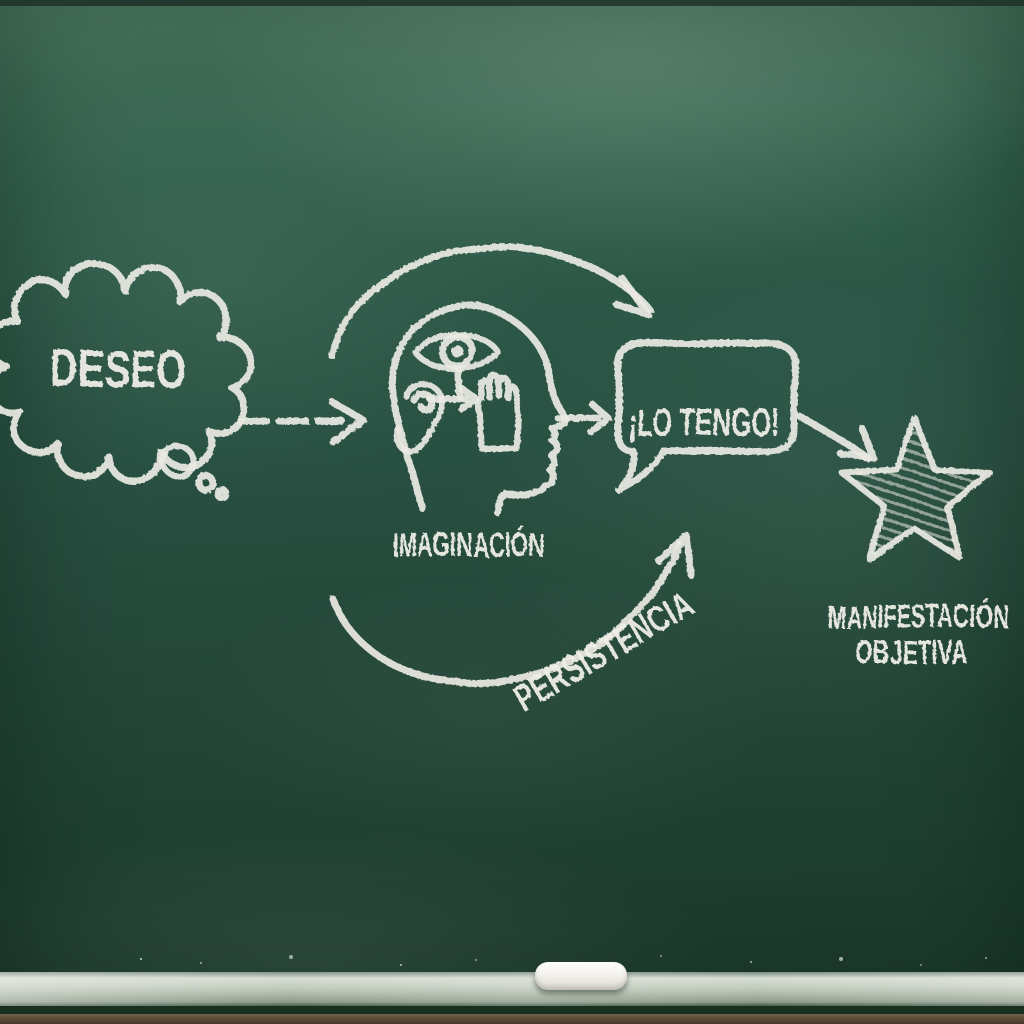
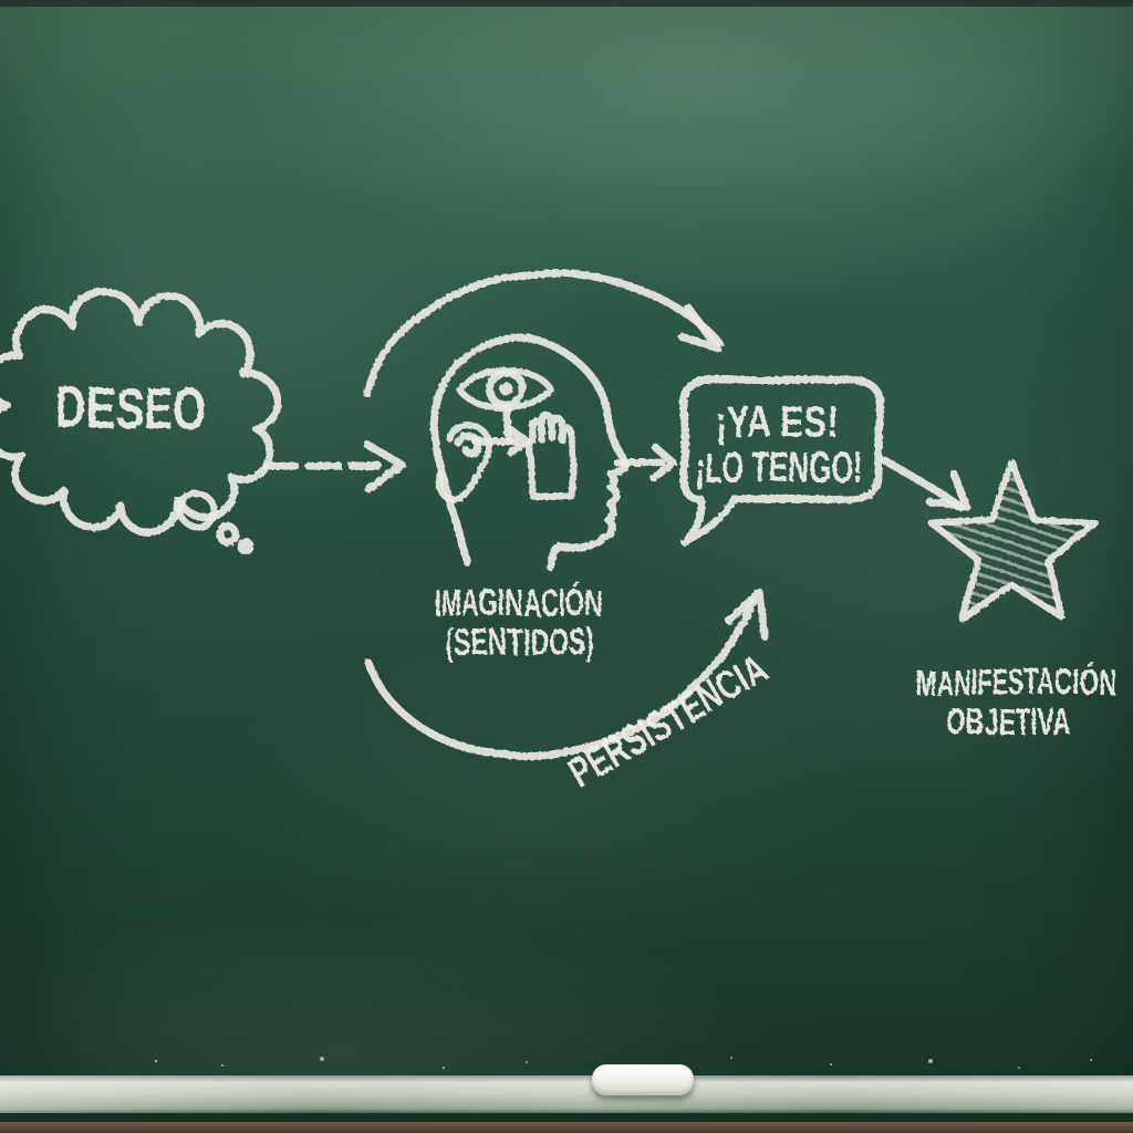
  DESEO
  IMAGINACIÓN
+ (SENTIDOS)
+ ¡YA ES!
  ¡LO TENGO!
  MANIFESTACIÓN
  OBJETIVA
